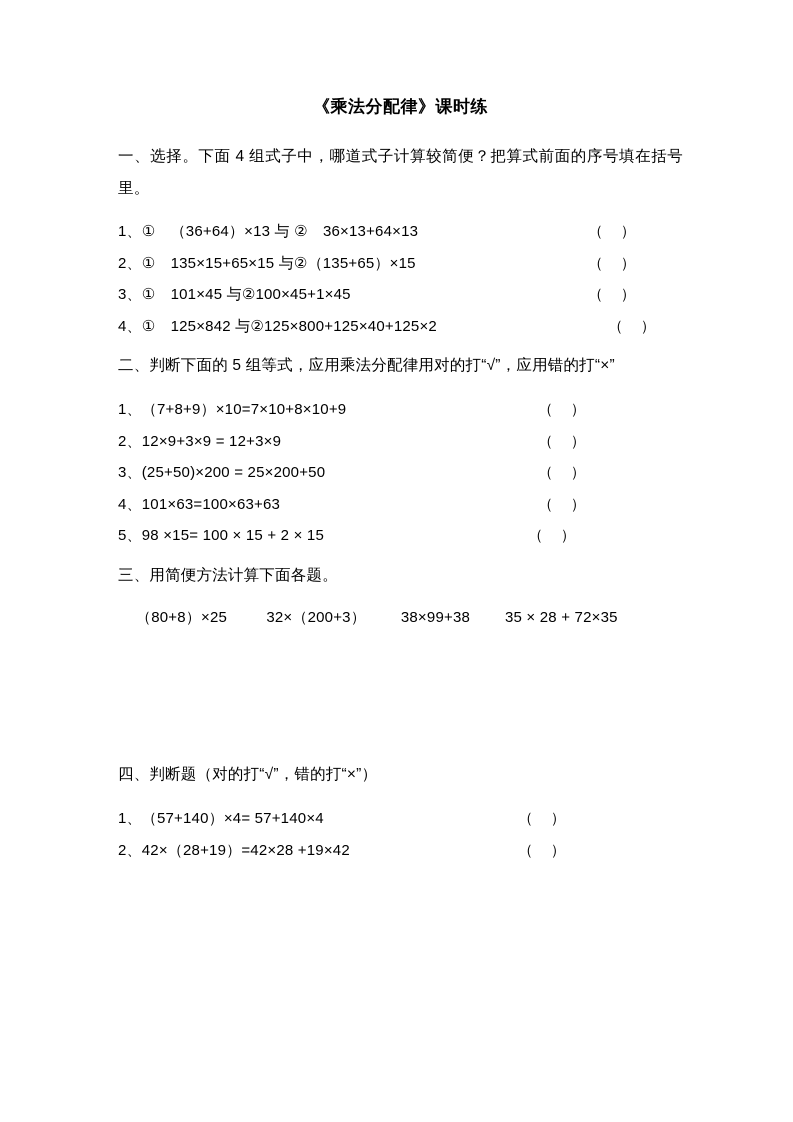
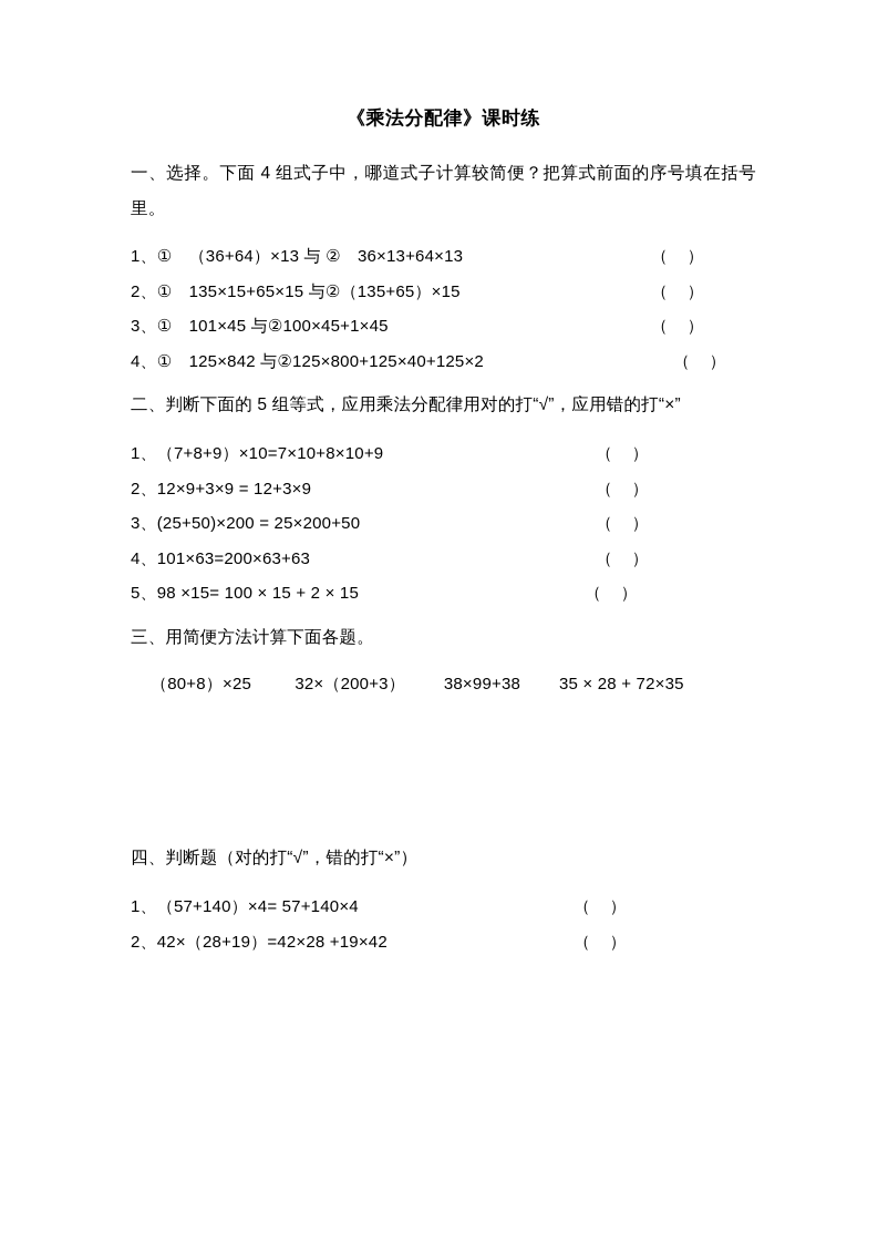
  《乘法分配律》课时练
  一、选择。下面 4 组式子中，哪道式子计算较简便？把算式前面的序号填在括号里。
  1、① （36+64）×13 与 ② 36×13+64×13
  （ ）
  2、① 135×15+65×15 与②（135+65）×15
  （ ）
  3、① 101×45 与②100×45+1×45
  （ ）
  4、① 125×842 与②125×800+125×40+125×2
  （ ）
  二、判断下面的 5 组等式，应用乘法分配律用对的打“√”，应用错的打“×”
  1、（7+8+9）×10=7×10+8×10+9
  （ ）
  2、12×9+3×9 = 12+3×9
  （ ）
  3、(25+50)×200 = 25×200+50
  （ ）
- 4、101×63=100×63+63
+ 4、101×63=200×63+63
  （ ）
  5、98 ×15= 100 × 15 + 2 × 15
  （ ）
  三、用简便方法计算下面各题。
  （80+8）×25 32×（200+3） 38×99+38 35 × 28 + 72×35
  四、判断题（对的打“√”，错的打“×”）
  1、（57+140）×4= 57+140×4
  （ ）
  2、42×（28+19）=42×28 +19×42
  （ ）
